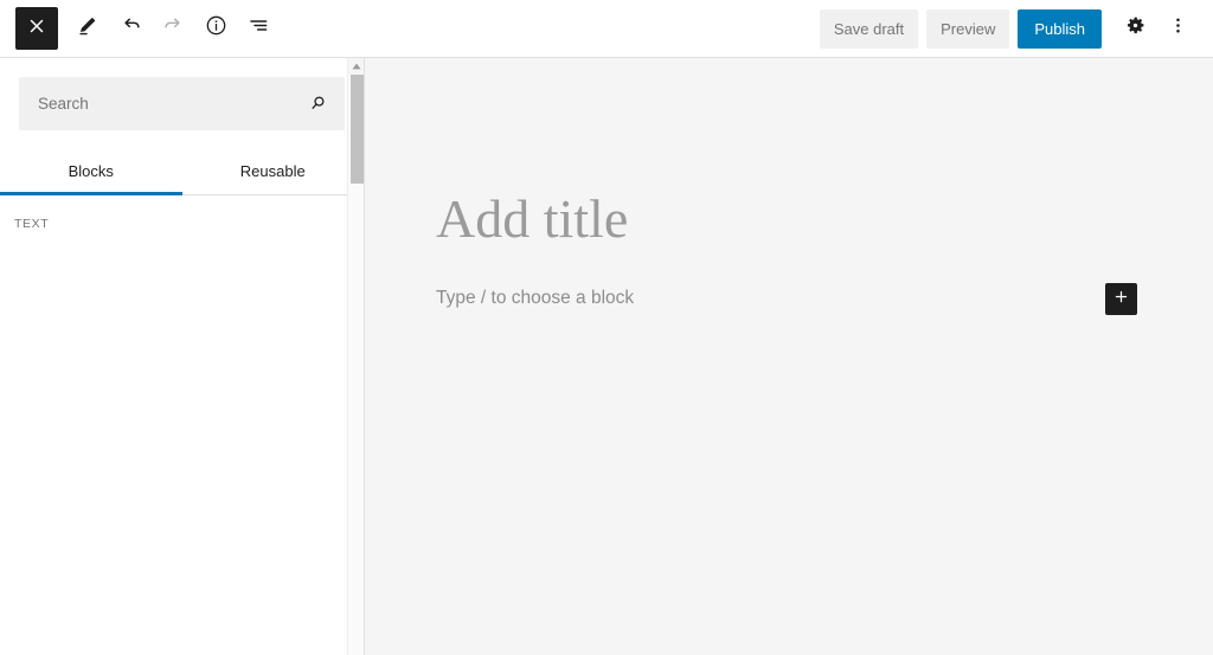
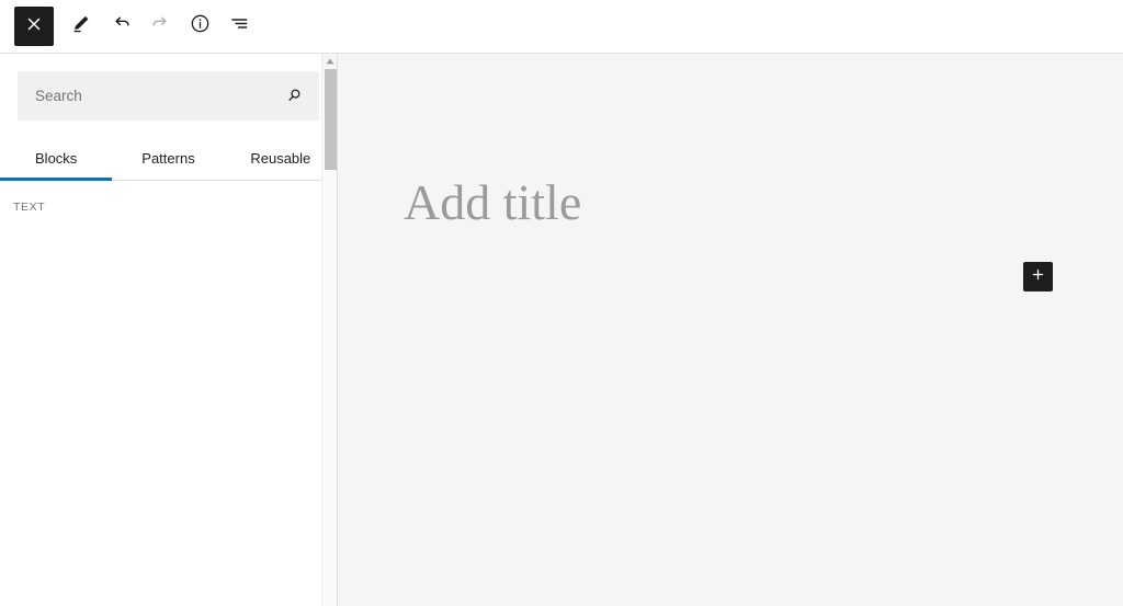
- Save draft
- Preview
- Publish
  Search
  Blocks
+ Patterns
  Reusable
  TEXT
  Add title
- Type / to choose a block
